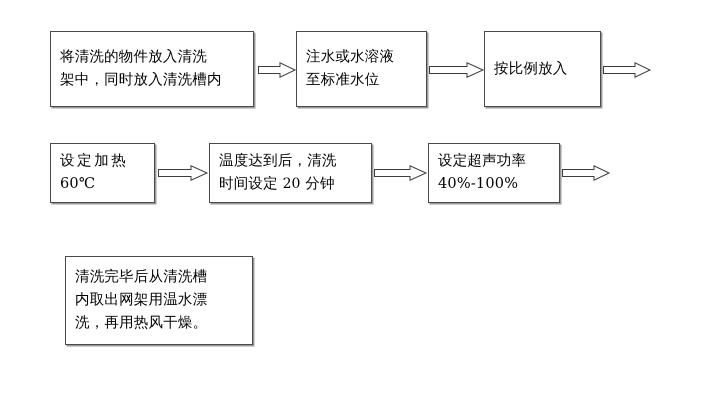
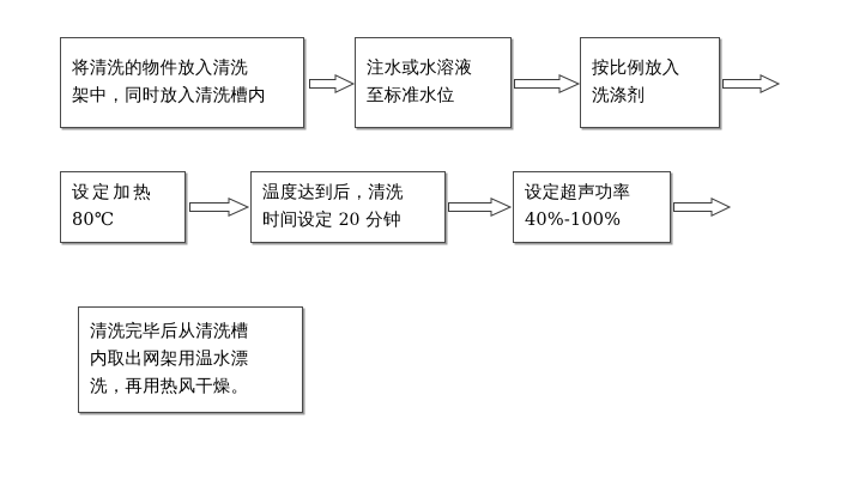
  将清洗的物件放入清洗
  架中，同时放入清洗槽内
  注水或水溶液
  至标准水位
  按比例放入
+ 洗涤剂
  设定加热
- 60℃
+ 80℃
  温度达到后，清洗
  时间设定 20 分钟
  设定超声功率
  40%-100%
  清洗完毕后从清洗槽
  内取出网架用温水漂
  洗，再用热风干燥。
